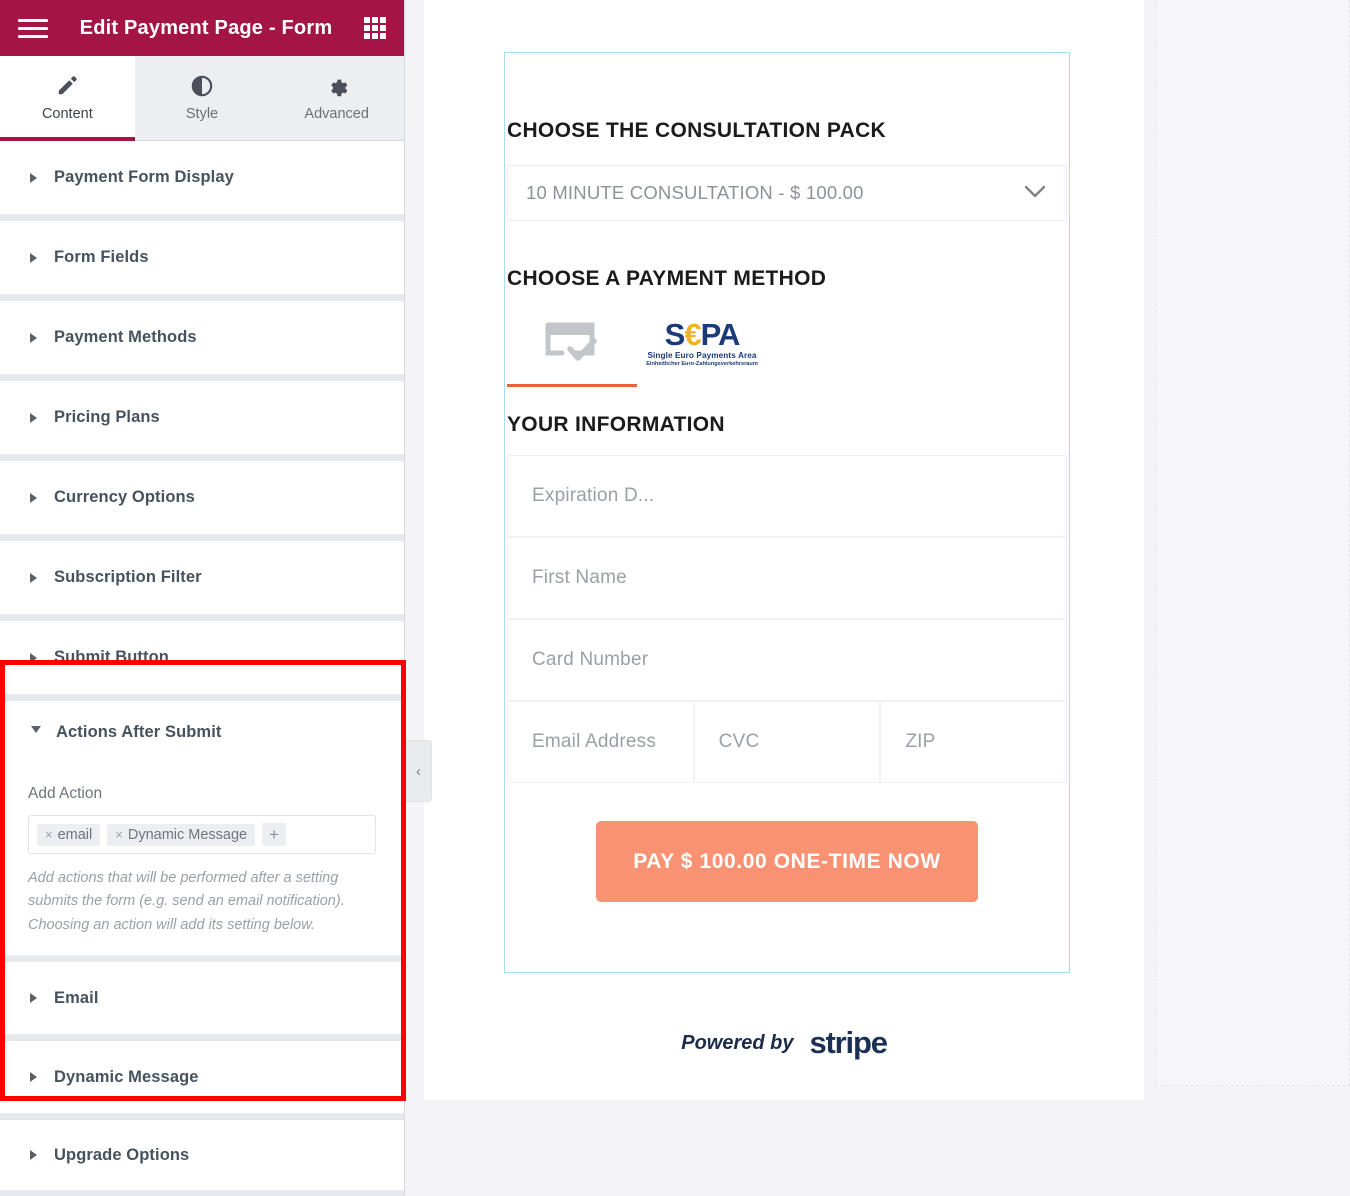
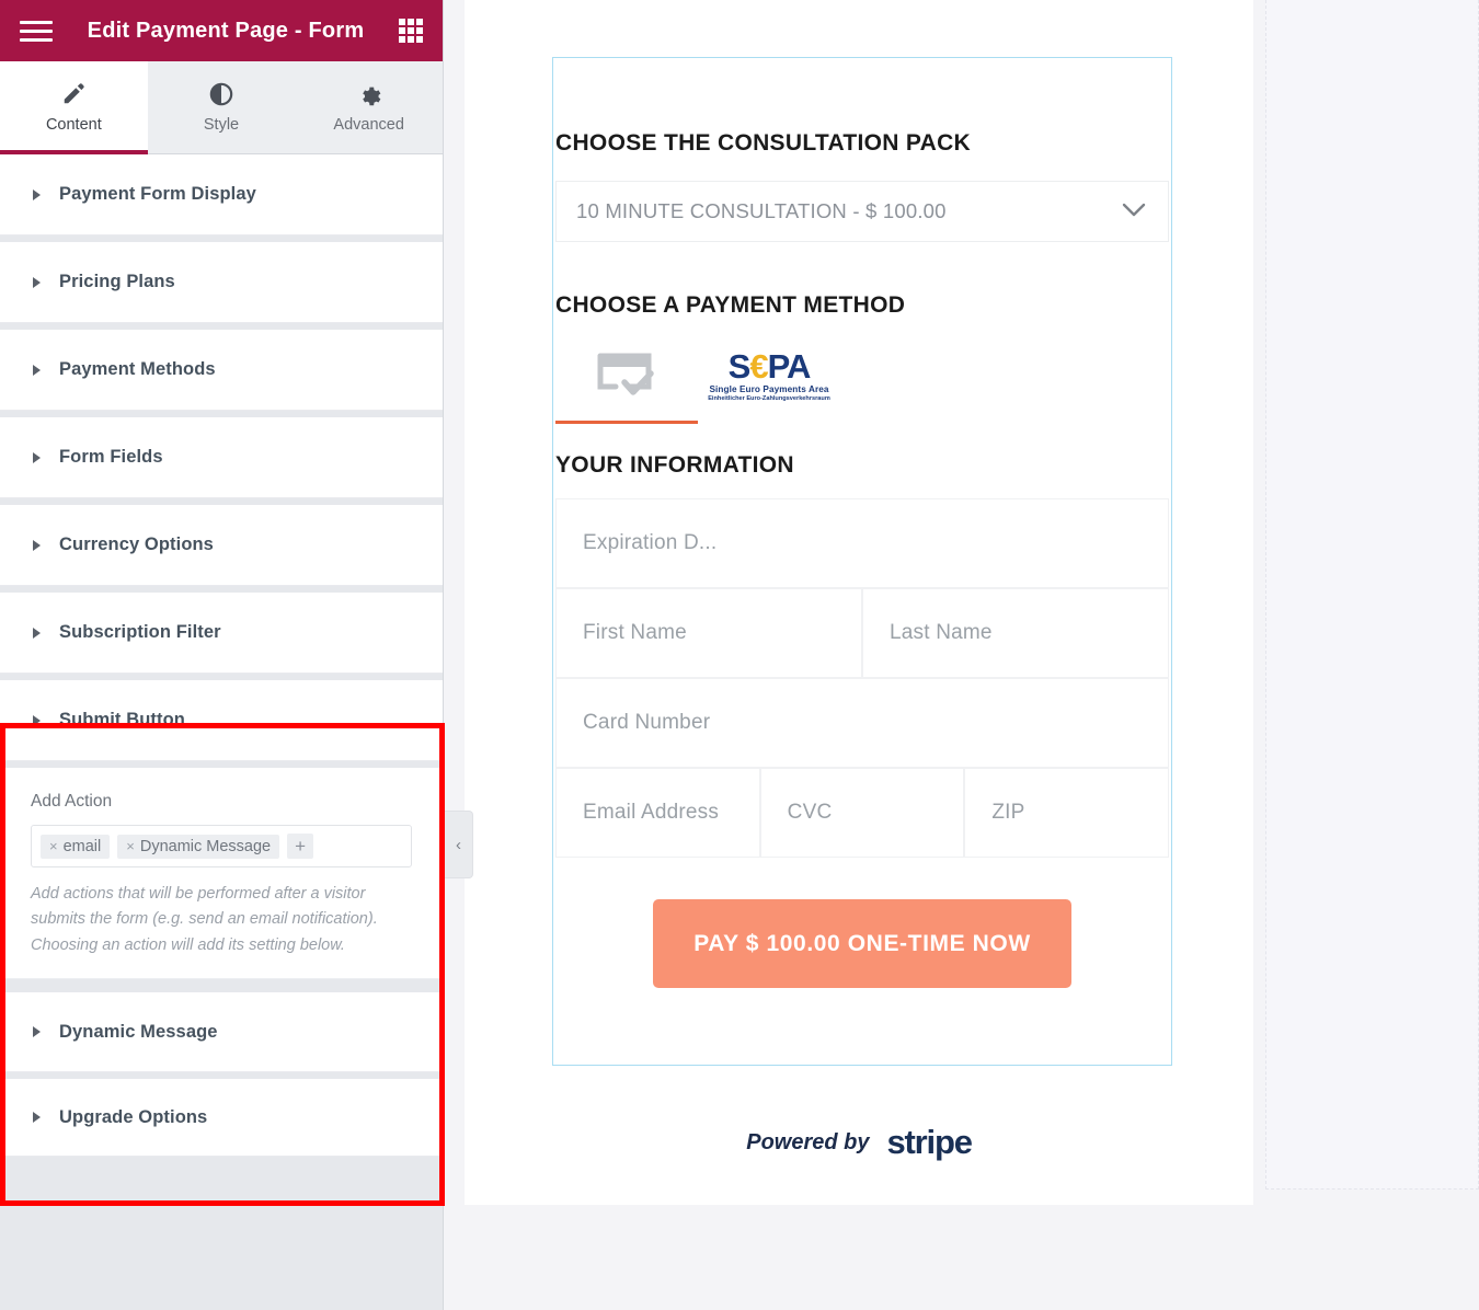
  CHOOSE THE CONSULTATION PACK
  10 MINUTE CONSULTATION - $ 100.00
  CHOOSE A PAYMENT METHOD
  S
  €
  PA
  Single Euro Payments Area
  YOUR INFORMATION
  Expiration D...
  First Name
+ Last Name
  Card Number
  Email Address
  CVC
  ZIP
  PAY $ 100.00 ONE-TIME NOW
  Powered by
  stripe
  Edit Payment Page - Form
  Content
  Style
  Advanced
  Payment Form Display
- Form Fields
+ Pricing Plans
  Payment Methods
- Pricing Plans
+ Form Fields
  Currency Options
  Subscription Filter
  Submit Button
- Actions After Submit
  Add Action
  ×
  email
  ×
  Dynamic Message
  +
- Add actions that will be performed after a setting submits the form (e.g. send an email notification). Choosing an action will add its setting below.
+ Add actions that will be performed after a visitor submits the form (e.g. send an email notification). Choosing an action will add its setting below.
- Email
  Dynamic Message
  Upgrade Options
  ‹
